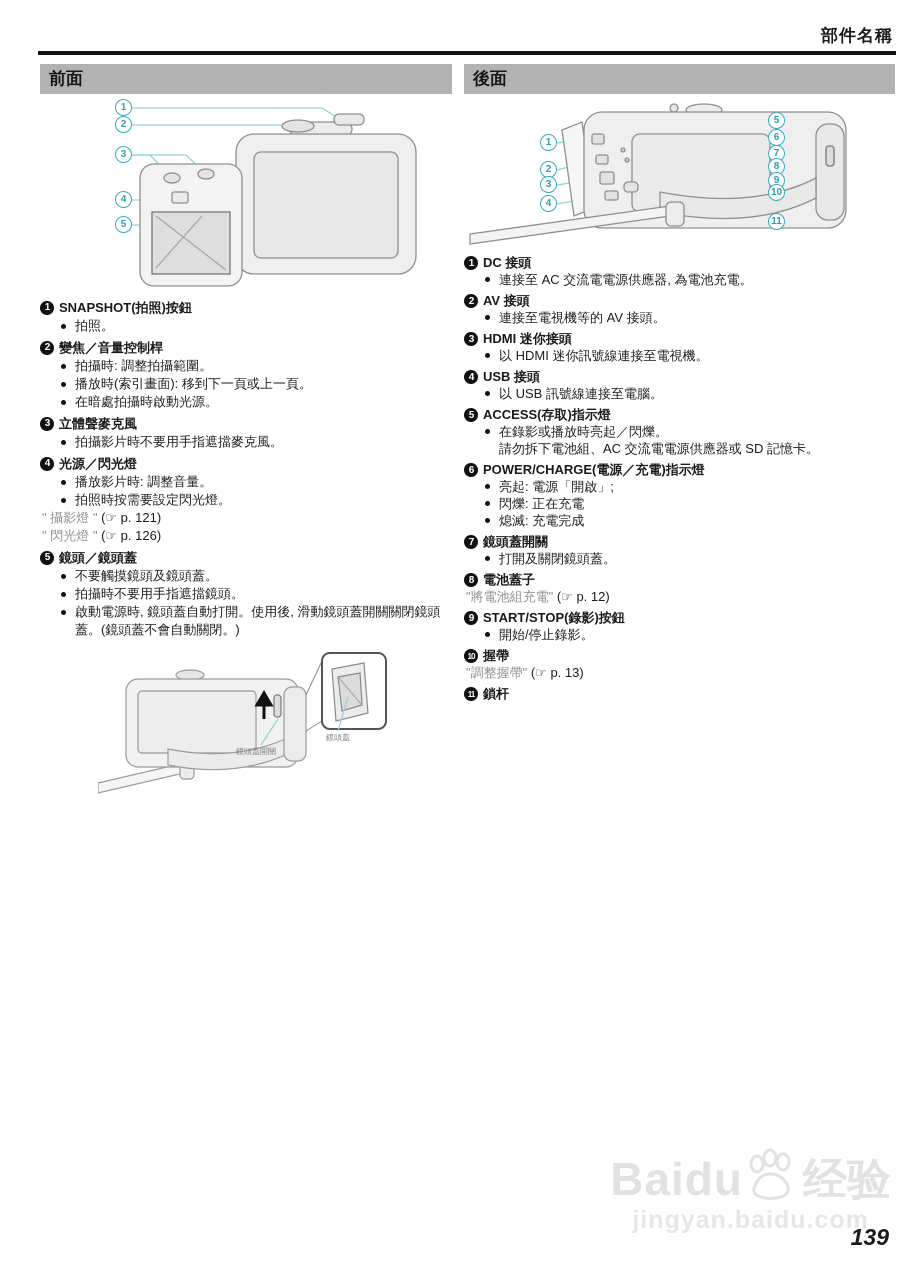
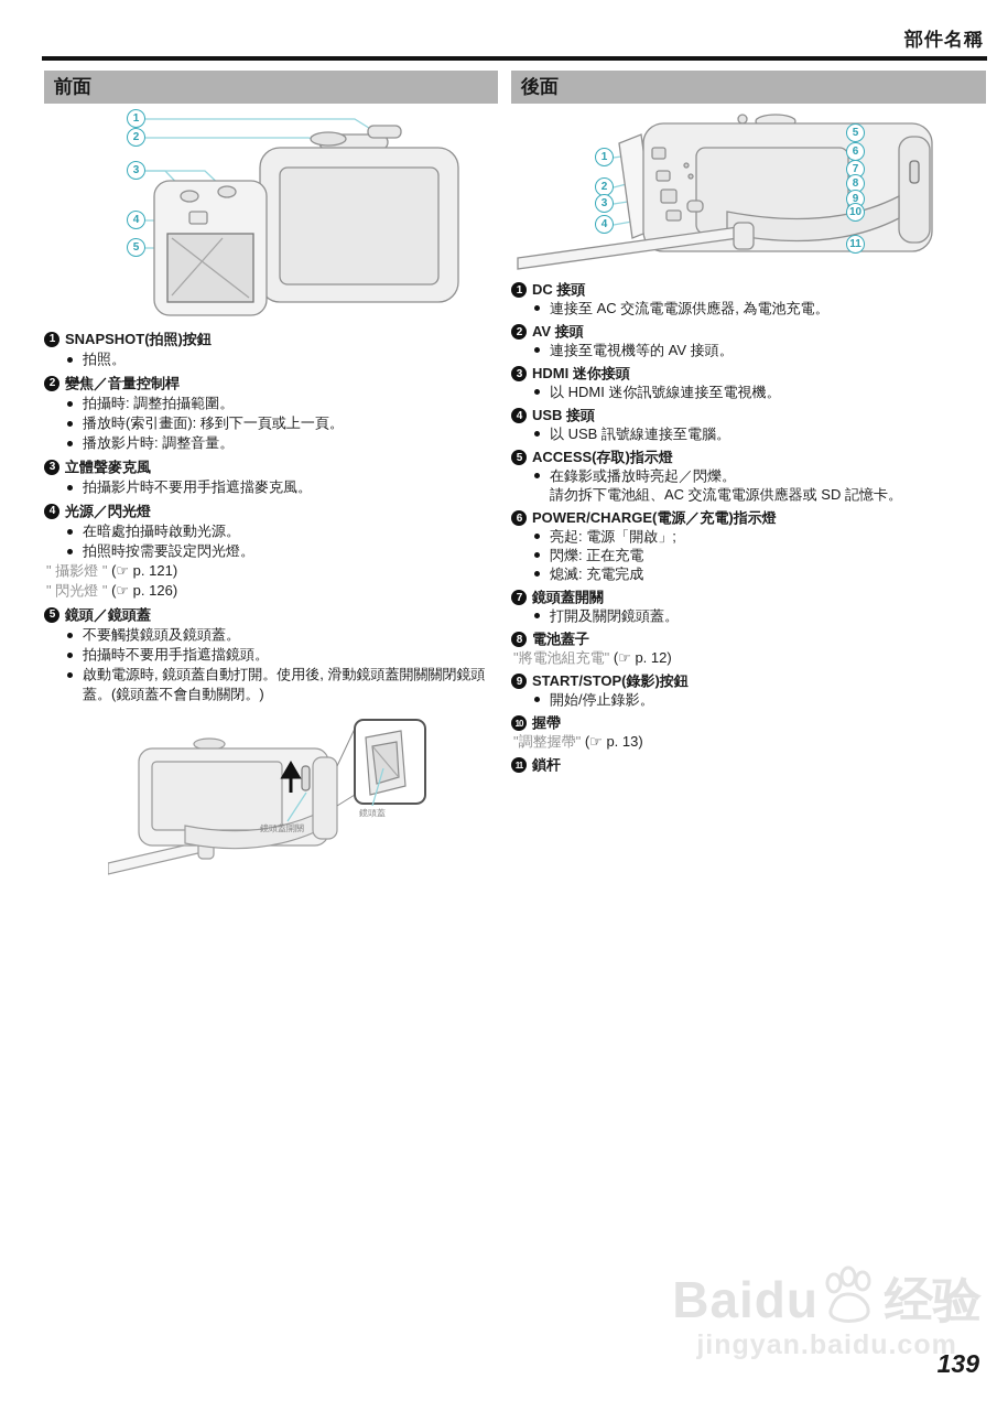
  部件名稱
  前面
  1
  2
  3
  4
  5
  1
  SNAPSHOT(拍照)按鈕
  拍照。
  2
  變焦／音量控制桿
  拍攝時: 調整拍攝範圍。
  播放時(索引畫面): 移到下一頁或上一頁。
- 在暗處拍攝時啟動光源。
+ 播放影片時: 調整音量。
  3
  立體聲麥克風
  拍攝影片時不要用手指遮擋麥克風。
  4
  光源／閃光燈
- 播放影片時: 調整音量。
+ 在暗處拍攝時啟動光源。
  拍照時按需要設定閃光燈。
  " 攝影燈 " (☞ p. 121)
  " 閃光燈 " (☞ p. 126)
  5
  鏡頭／鏡頭蓋
  不要觸摸鏡頭及鏡頭蓋。
  拍攝時不要用手指遮擋鏡頭。
  啟動電源時, 鏡頭蓋自動打開。使用後, 滑動鏡頭蓋開關關閉鏡頭蓋。(鏡頭蓋不會自動關閉。)
  鏡頭蓋
  鏡頭蓋開關
  後面
  1
  2
  3
  4
  5
  6
  7
  8
  9
  10
  11
  1
  DC 接頭
  連接至 AC 交流電電源供應器, 為電池充電。
  2
  AV 接頭
  連接至電視機等的 AV 接頭。
  3
  HDMI 迷你接頭
  以 HDMI 迷你訊號線連接至電視機。
  4
  USB 接頭
  以 USB 訊號線連接至電腦。
  5
  ACCESS(存取)指示燈
  在錄影或播放時亮起／閃爍。
  請勿拆下電池組、AC 交流電電源供應器或 SD 記憶卡。
  6
  POWER/CHARGE(電源／充電)指示燈
  亮起: 電源「開啟」;
  閃爍: 正在充電
  熄滅: 充電完成
  7
  鏡頭蓋開關
  打開及關閉鏡頭蓋。
  8
  電池蓋子
  "將電池組充電" (☞ p. 12)
  9
  START/STOP(錄影)按鈕
  開始/停止錄影。
  10
  握帶
  "調整握帶" (☞ p. 13)
  11
  鎖杆
  Baidu
  经验
  jingyan.baidu.com
  139
